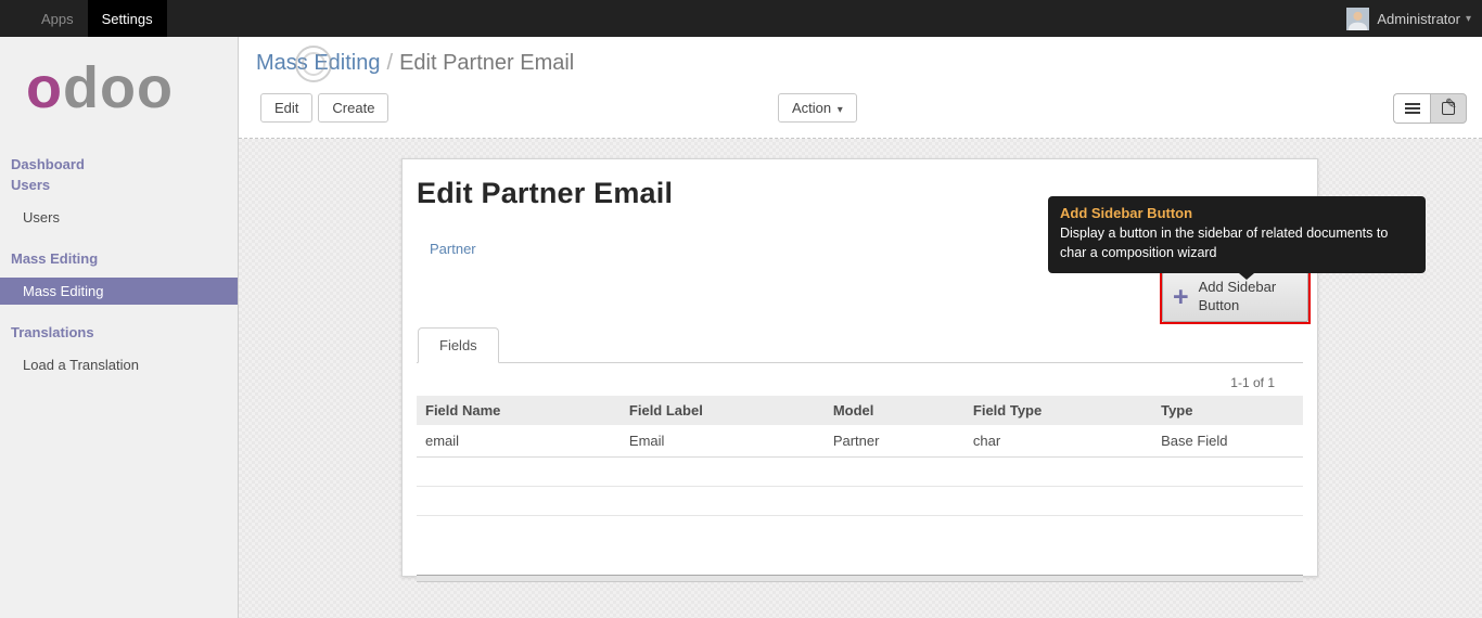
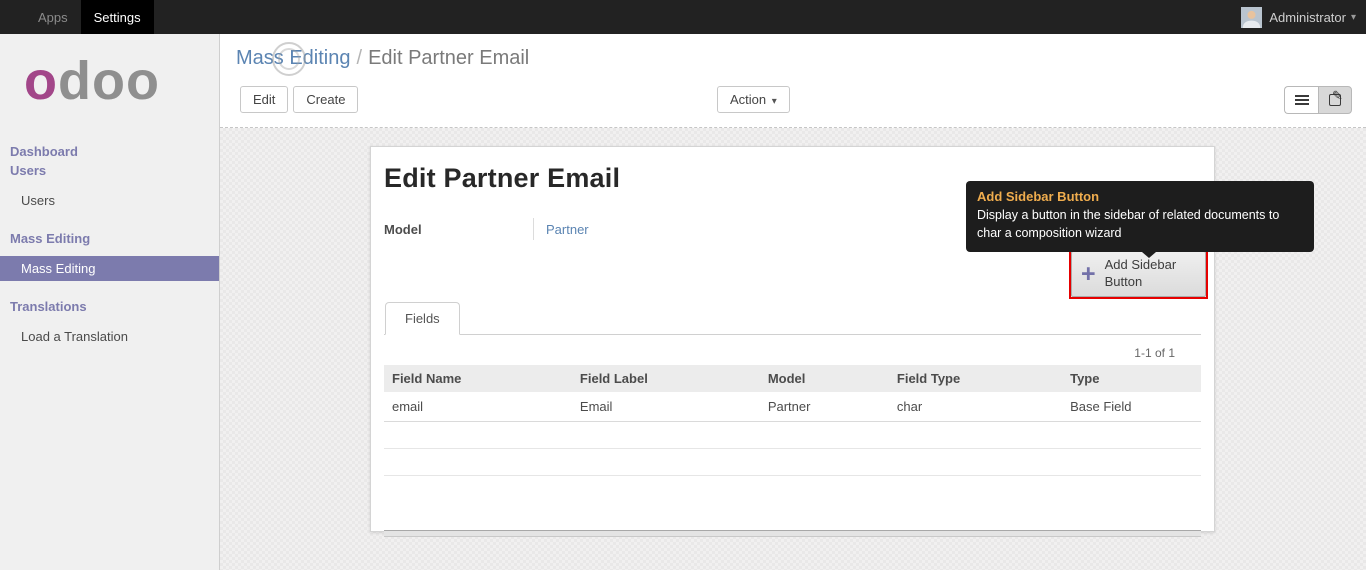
  Apps
  Settings
  Administrator
  ▾
  odoo
  Dashboard
  Users
  Users
  Mass Editing
  Mass Editing
  Translations
  Load a Translation
  Mass Editing / Edit Partner Email
  Edit
  Create
  Action ▾
  Edit Partner Email
+ Model
  Partner
  +
  Add Sidebar Button
  Fields
  1-1 of 1
  Field Name	Field Label	Model	Field Type	Type
  email	Email	Partner	char	Base Field
  Add Sidebar Button
  Display a button in the sidebar of related documents to char a composition wizard
